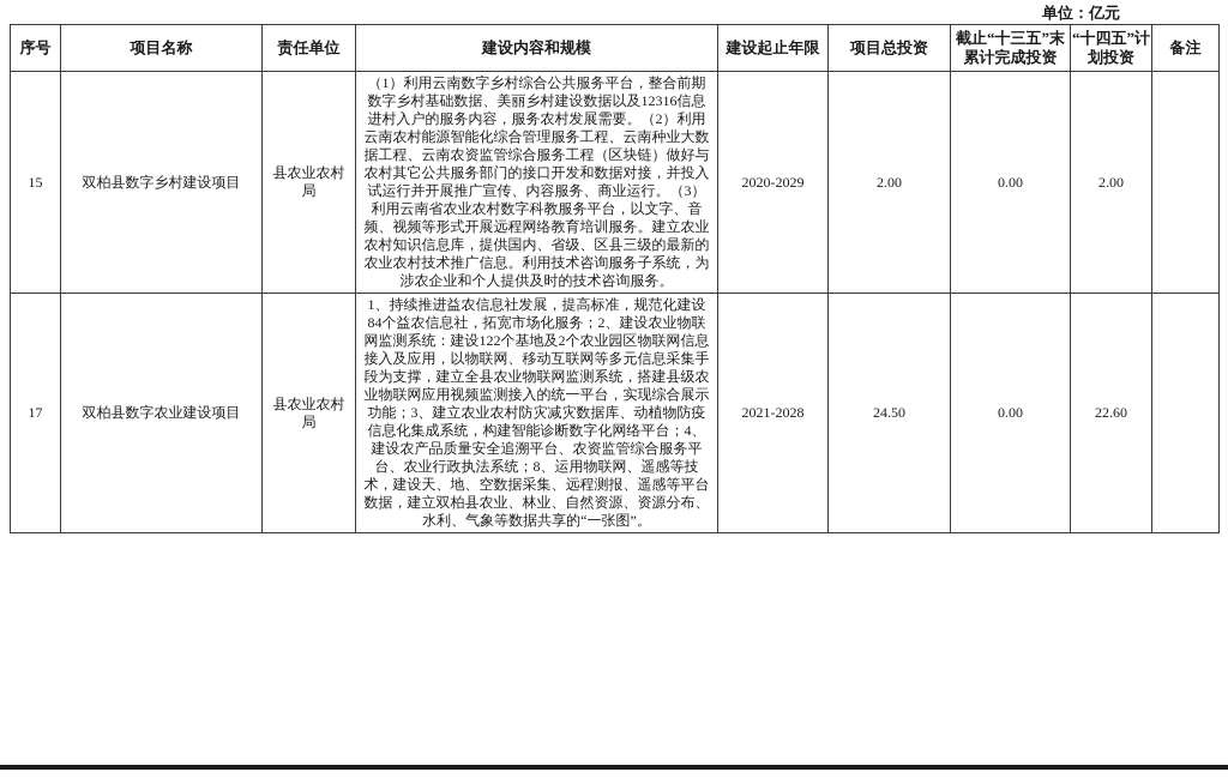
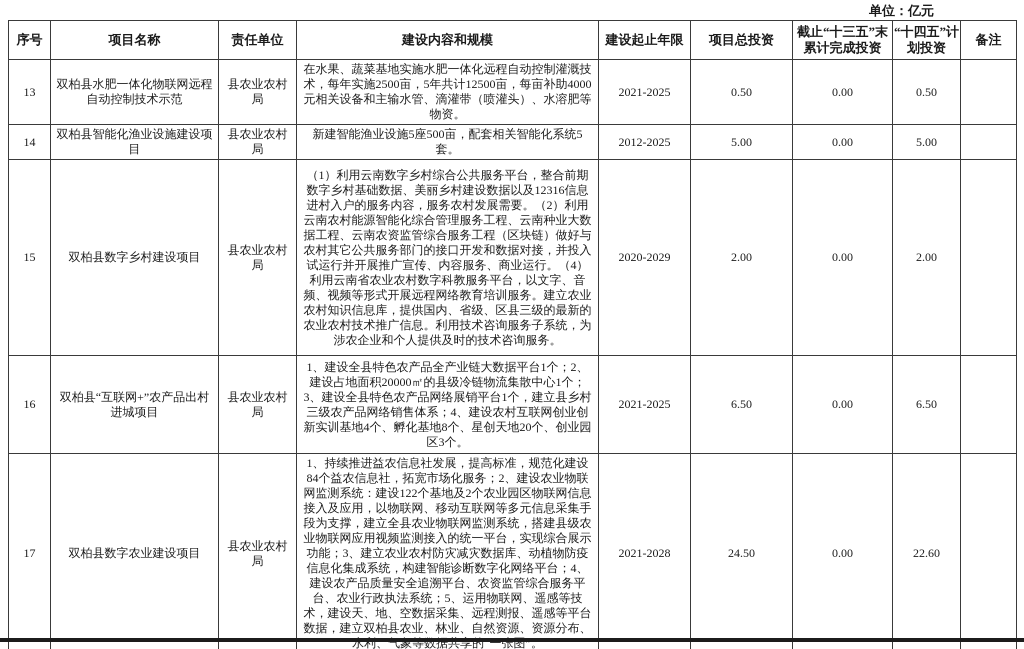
  单位：亿元
  序号	项目名称	责任单位	建设内容和规模	建设起止年限	项目总投资	截止“十三五”末累计完成投资	“十四五”计划投资	备注
+ 13	双柏县水肥一体化物联网远程自动控制技术示范	县农业农村局	在水果、蔬菜基地实施水肥一体化远程自动控制灌溉技术，每年实施2500亩，5年共计12500亩，每亩补助4000元相关设备和主输水管、滴灌带（喷灌头）、水溶肥等物资。	2021-2025	0.50	0.00	0.50
+ 14	双柏县智能化渔业设施建设项目	县农业农村局	新建智能渔业设施5座500亩，配套相关智能化系统5套。	2012-2025	5.00	0.00	5.00
- 15	双柏县数字乡村建设项目	县农业农村局	（1）利用云南数字乡村综合公共服务平台，整合前期数字乡村基础数据、美丽乡村建设数据以及12316信息进村入户的服务内容，服务农村发展需要。（2）利用云南农村能源智能化综合管理服务工程、云南种业大数据工程、云南农资监管综合服务工程（区块链）做好与农村其它公共服务部门的接口开发和数据对接，并投入试运行并开展推广宣传、内容服务、商业运行。（3）利用云南省农业农村数字科教服务平台，以文字、音频、视频等形式开展远程网络教育培训服务。建立农业农村知识信息库，提供国内、省级、区县三级的最新的农业农村技术推广信息。利用技术咨询服务子系统，为涉农企业和个人提供及时的技术咨询服务。	2020-2029	2.00	0.00	2.00
+ 15	双柏县数字乡村建设项目	县农业农村局	（1）利用云南数字乡村综合公共服务平台，整合前期数字乡村基础数据、美丽乡村建设数据以及12316信息进村入户的服务内容，服务农村发展需要。（2）利用云南农村能源智能化综合管理服务工程、云南种业大数据工程、云南农资监管综合服务工程（区块链）做好与农村其它公共服务部门的接口开发和数据对接，并投入试运行并开展推广宣传、内容服务、商业运行。（4）利用云南省农业农村数字科教服务平台，以文字、音频、视频等形式开展远程网络教育培训服务。建立农业农村知识信息库，提供国内、省级、区县三级的最新的农业农村技术推广信息。利用技术咨询服务子系统，为涉农企业和个人提供及时的技术咨询服务。	2020-2029	2.00	0.00	2.00
+ 16	双柏县“互联网+”农产品出村进城项目	县农业农村局	1、建设全县特色农产品全产业链大数据平台1个；2、建设占地面积20000㎡的县级冷链物流集散中心1个；3、建设全县特色农产品网络展销平台1个，建立县乡村三级农产品网络销售体系；4、建设农村互联网创业创新实训基地4个、孵化基地8个、星创天地20个、创业园区3个。	2021-2025	6.50	0.00	6.50
- 17	双柏县数字农业建设项目	县农业农村局	1、持续推进益农信息社发展，提高标准，规范化建设84个益农信息社，拓宽市场化服务；2、建设农业物联网监测系统：建设122个基地及2个农业园区物联网信息接入及应用，以物联网、移动互联网等多元信息采集手段为支撑，建立全县农业物联网监测系统，搭建县级农业物联网应用视频监测接入的统一平台，实现综合展示功能；3、建立农业农村防灾减灾数据库、动植物防疫信息化集成系统，构建智能诊断数字化网络平台；4、建设农产品质量安全追溯平台、农资监管综合服务平台、农业行政执法系统；8、运用物联网、遥感等技术，建设天、地、空数据采集、远程测报、遥感等平台数据，建立双柏县农业、林业、自然资源、资源分布、水利、气象等数据共享的“一张图”。	2021-2028	24.50	0.00	22.60
+ 17	双柏县数字农业建设项目	县农业农村局	1、持续推进益农信息社发展，提高标准，规范化建设84个益农信息社，拓宽市场化服务；2、建设农业物联网监测系统：建设122个基地及2个农业园区物联网信息接入及应用，以物联网、移动互联网等多元信息采集手段为支撑，建立全县农业物联网监测系统，搭建县级农业物联网应用视频监测接入的统一平台，实现综合展示功能；3、建立农业农村防灾减灾数据库、动植物防疫信息化集成系统，构建智能诊断数字化网络平台；4、建设农产品质量安全追溯平台、农资监管综合服务平台、农业行政执法系统；5、运用物联网、遥感等技术，建设天、地、空数据采集、远程测报、遥感等平台数据，建立双柏县农业、林业、自然资源、资源分布、水利、气象等数据共享的“一张图”。	2021-2028	24.50	0.00	22.60
